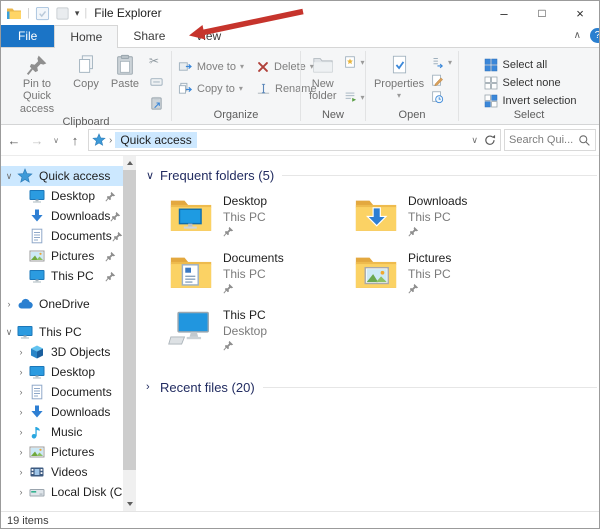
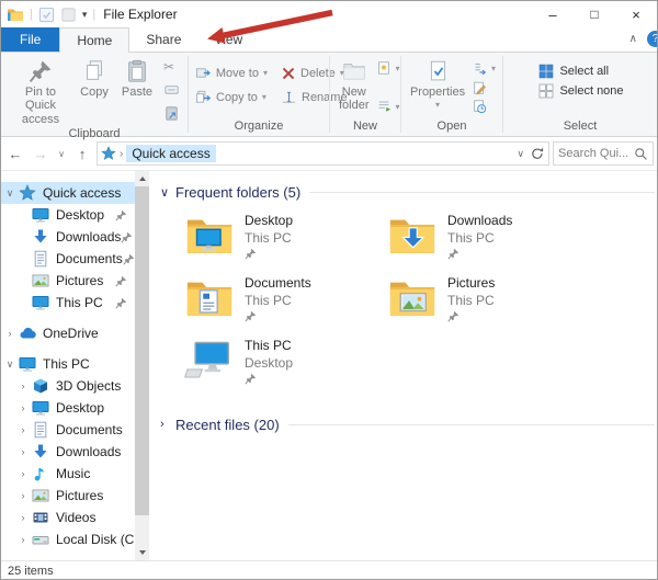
  |
  ▾
  |
  File Explorer
  –
  □
  ×
  File
  Home
  Share
  ∧
  ?
  Pin to Quick access
  Copy
  Paste
  ✂
  Clipboard
  Move to
  ▾
  Delete
  ▾
  Copy to
  ▾
  Rename
  Organize
  New folder
  ▾
  ▾
  New
  Properties
  ▾
  ▾
  Open
  Select all
  Select none
- Invert selection
  Select
  ←
  →
  ∨
  ↑
  ›
  Quick access
  ∨
  Search Qui...
  ∨
  Quick access
  Desktop
  Downloads
  Documents
  Pictures
  This PC
  ›
  OneDrive
  ∨
  This PC
  ›
  3D Objects
  ›
  Desktop
  ›
  Documents
  ›
  Downloads
  ›
  Music
  ›
  Pictures
  ›
  Videos
  ›
  Local Disk (C
  ∨
  Frequent folders (5)
  Desktop
  This PC
  Downloads
  This PC
  Documents
  This PC
  Pictures
  This PC
  This PC
  Desktop
  ›
  Recent files (20)
- 19 items
+ 25 items
